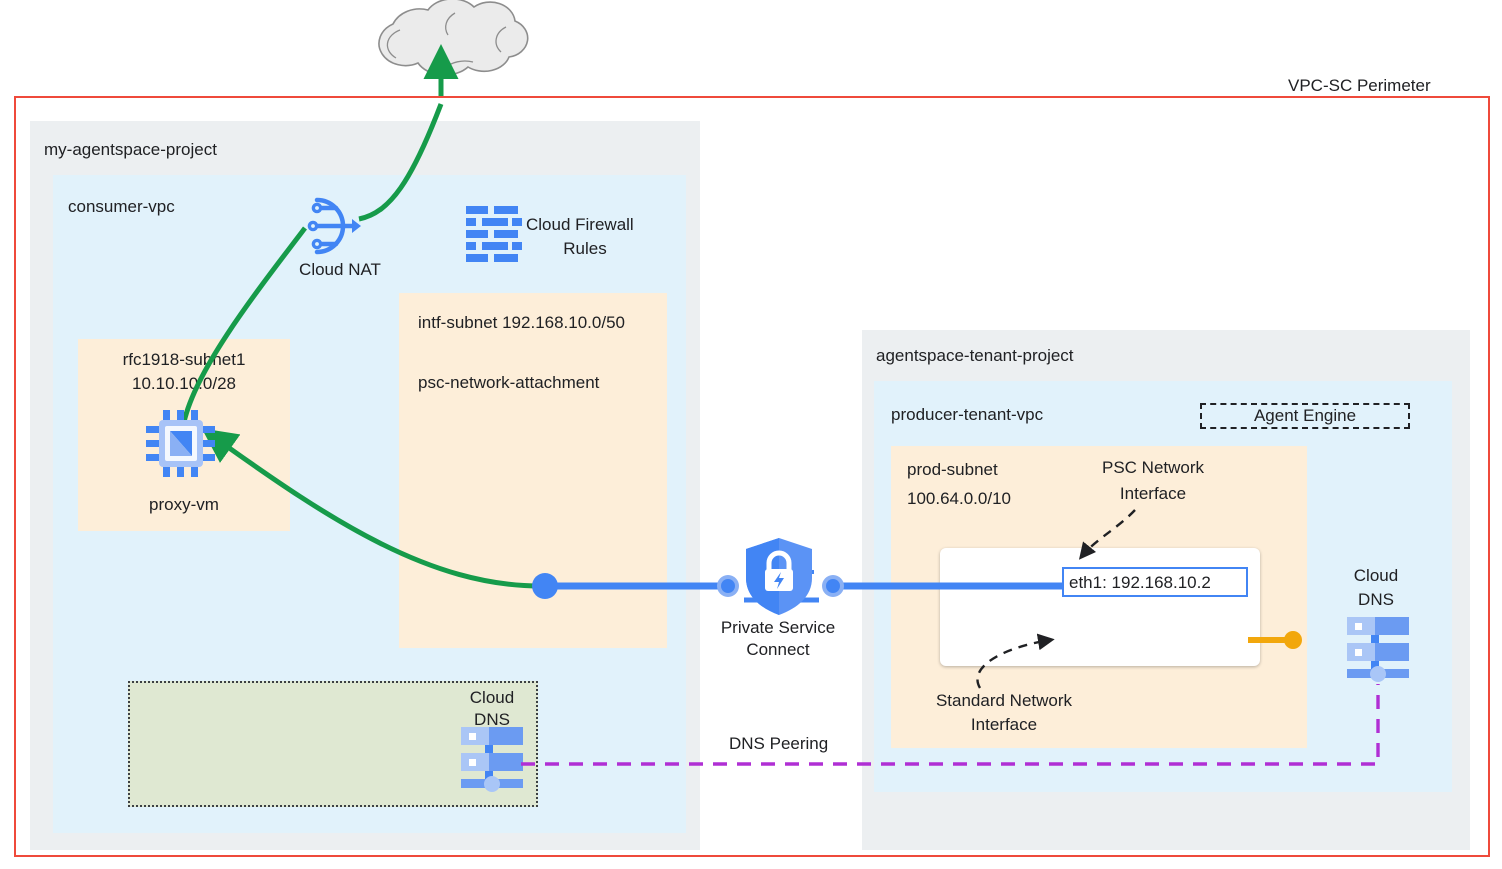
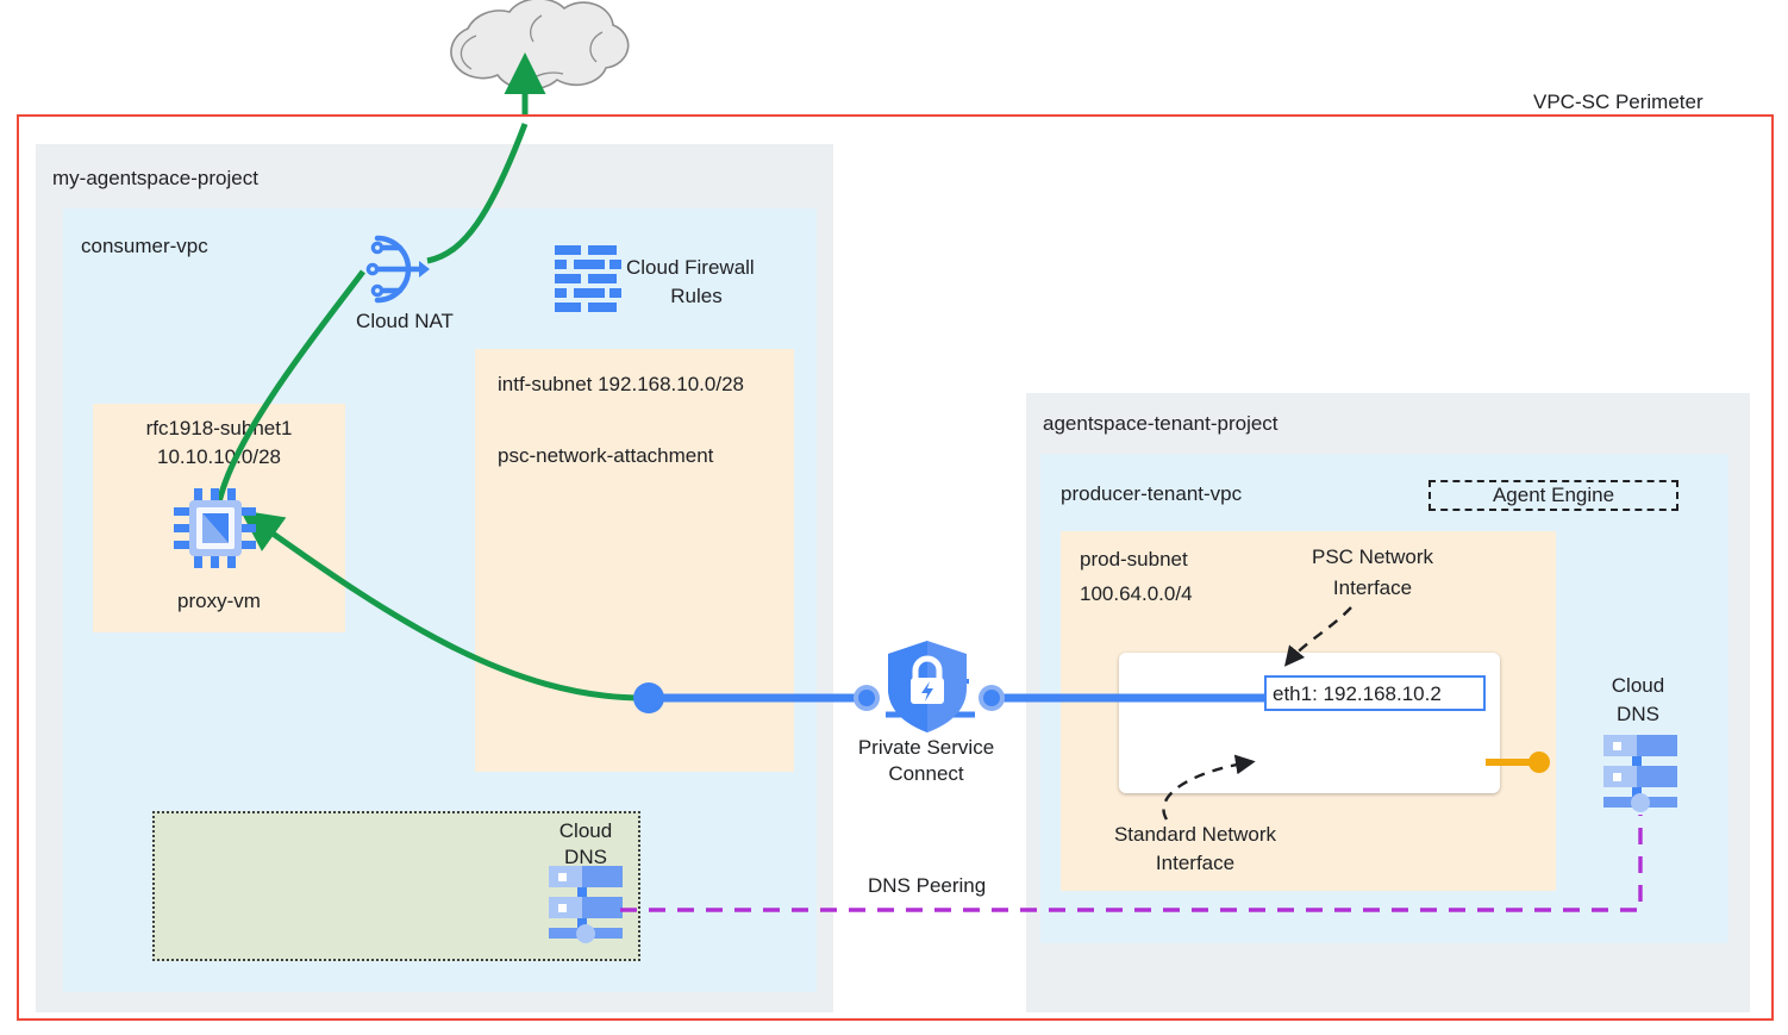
  VPC-SC Perimeter
  my-agentspace-project
  consumer-vpc
  rfc1918-subnet1
  10.10.100/28
  proxy-vm
- intf-subnet 192.168.10.0/50
+ intf-subnet 192.168.10.0/28
  psc-network-attachment
  Cloud
  DNS
  agentspace-tenant-project
  producer-tenant-vpc
  Agent Engine
  prod-subnet
- 100.64.0.0/10
+ 100.64.0.0/4
  eth1: 192.168.10.2
  PSC Network
  Interface
  Standard Network
  Interface
  Cloud
  DNS
  Private Service
  Connect
  DNS Peering
  Cloud NAT
  Cloud Firewall
  Rules
